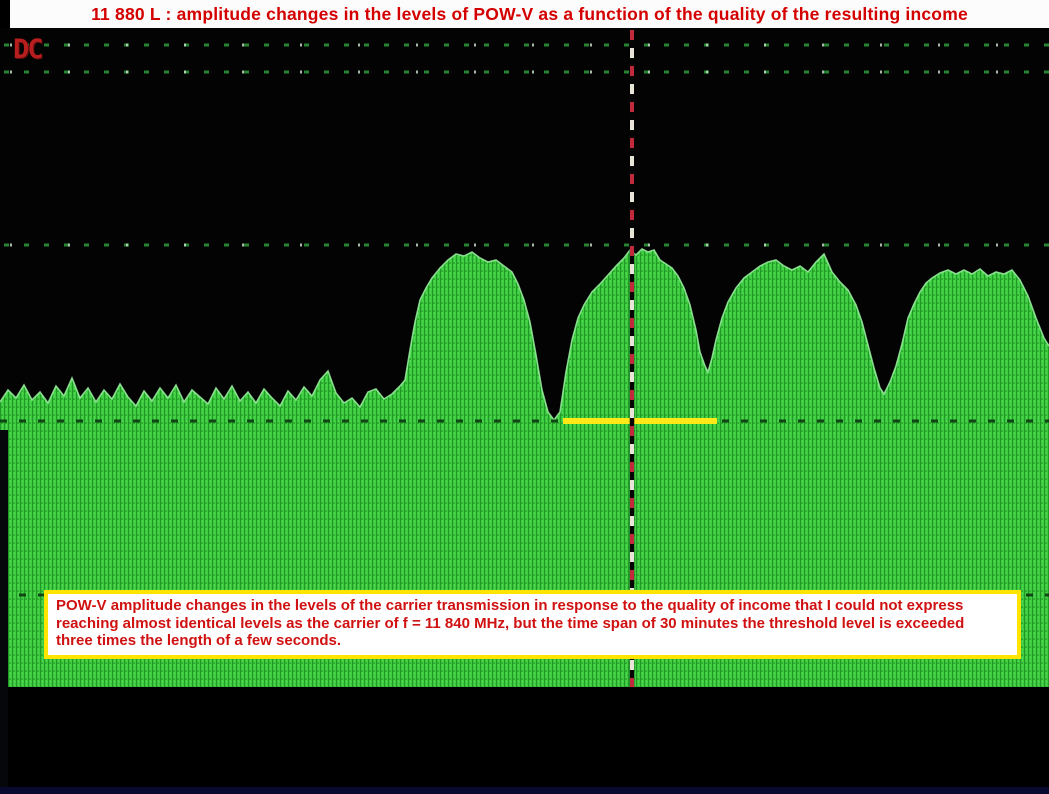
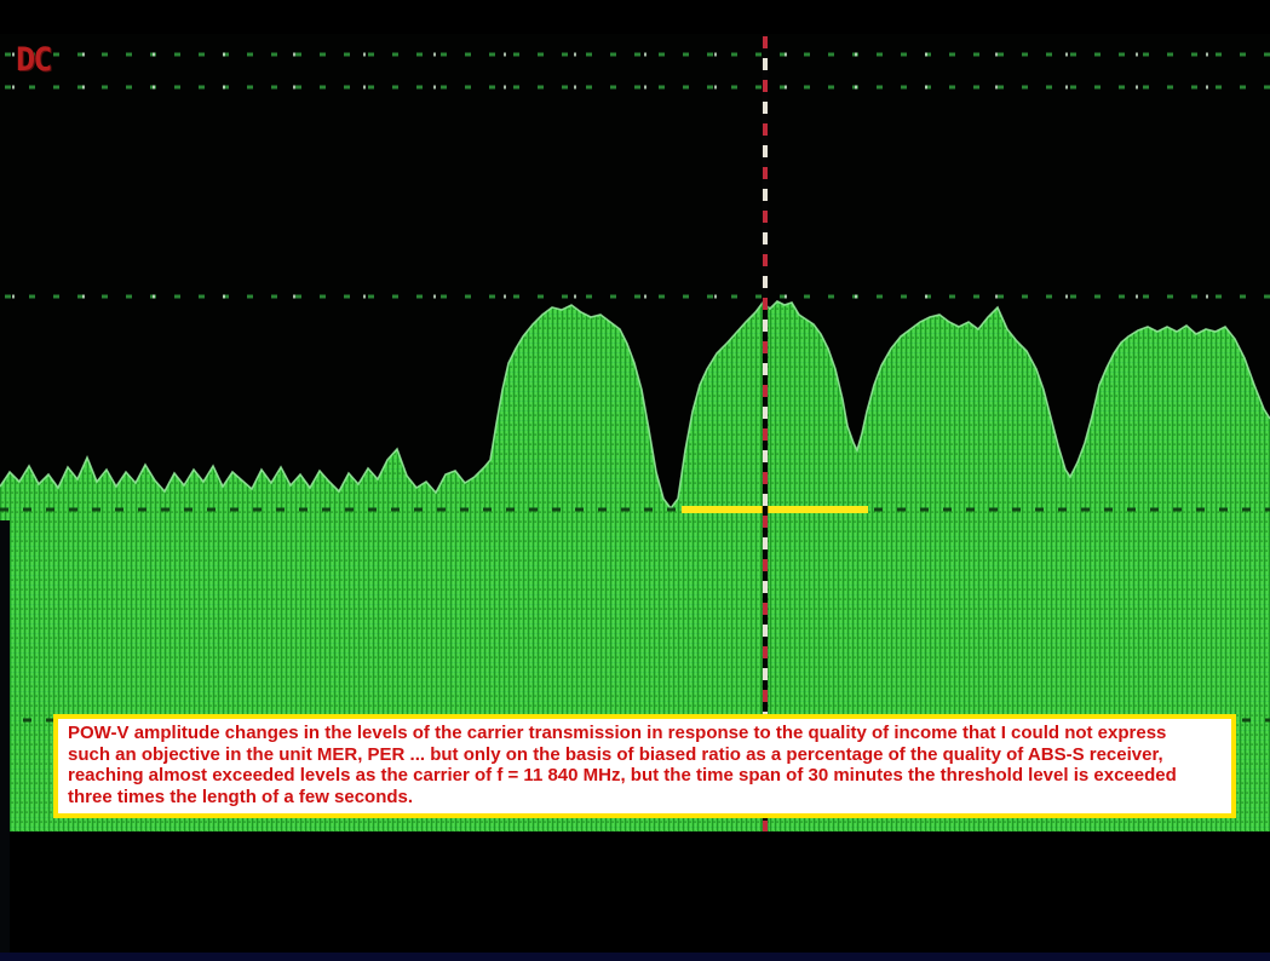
- 11 880 L : amplitude changes in the levels of POW-V as a function of the quality of the resulting income
  DC
  POW-V amplitude changes in the levels of the carrier transmission in response to the quality of income that I could not express
+ such an objective in the unit MER, PER ... but only on the basis of biased ratio as a percentage of the quality of ABS-S receiver,
- reaching almost identical levels as the carrier of f = 11 840 MHz, but the time span of 30 minutes the threshold level is exceeded
+ reaching almost exceeded levels as the carrier of f = 11 840 MHz, but the time span of 30 minutes the threshold level is exceeded
  three times the length of a few seconds.
